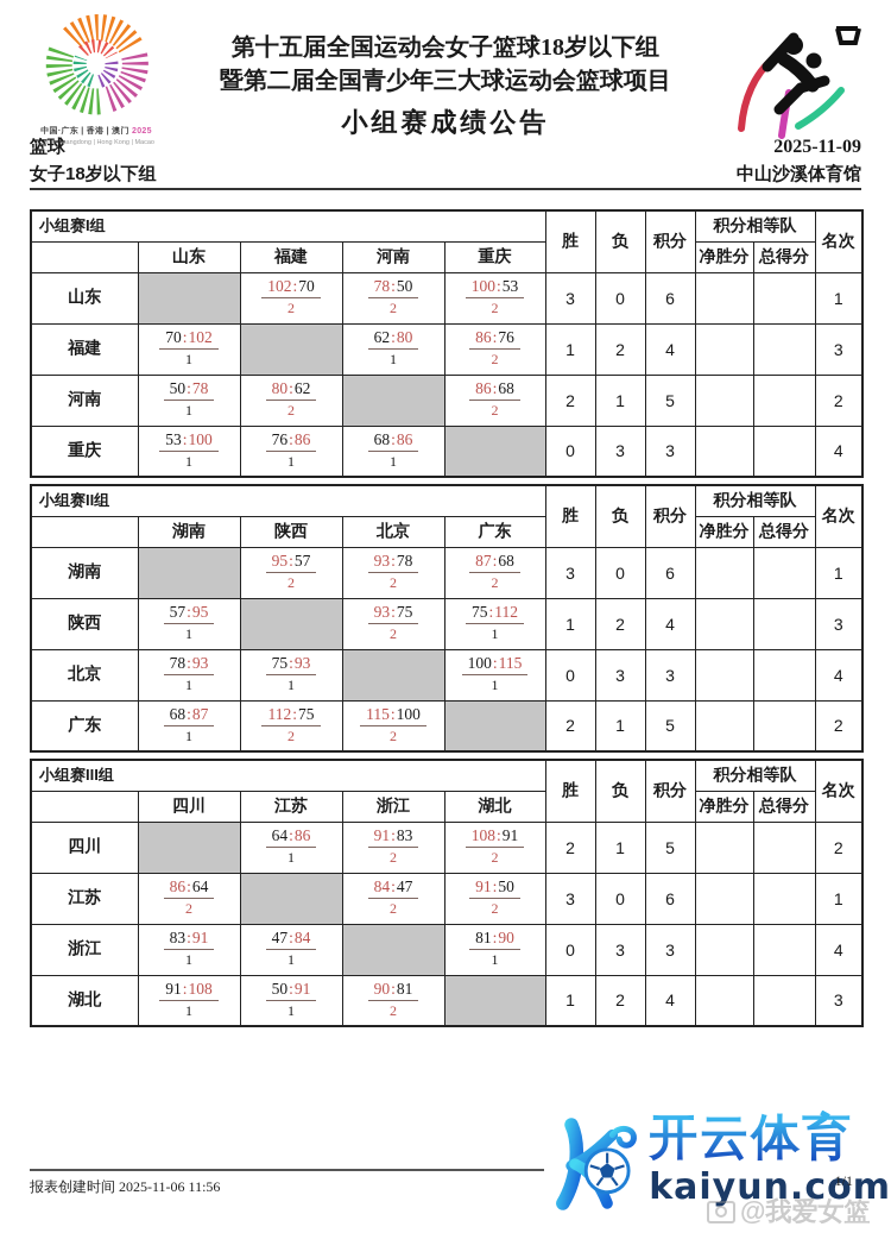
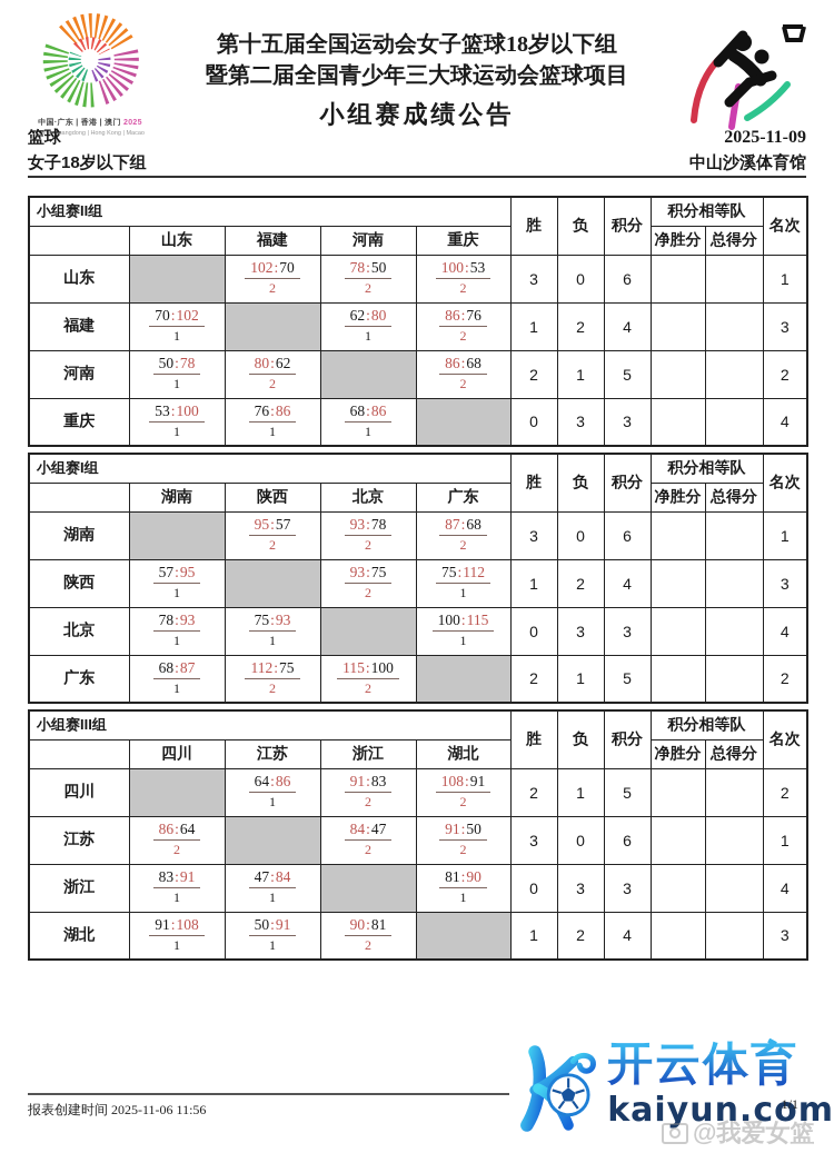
  第十五届全国运动会女子篮球18岁以下组
  暨第二届全国青少年三大球运动会篮球项目
  小组赛成绩公告
  篮球
  2025-11-09
  女子18岁以下组
  中山沙溪体育馆
- 小组赛I组	胜	负	积分	积分相等队	名次
+ 小组赛II组	胜	负	积分	积分相等队	名次
  	山东	福建	河南	重庆	净胜分	总得分
  山东		102:702	78:502	100:532	3	0	6			1
  福建	70:1021		62:801	86:762	1	2	4			3
  河南	50:781	80:622		86:682	2	1	5			2
  重庆	53:1001	76:861	68:861		0	3	3			4
- 小组赛II组	胜	负	积分	积分相等队	名次
+ 小组赛I组	胜	负	积分	积分相等队	名次
  	湖南	陕西	北京	广东	净胜分	总得分
  湖南		95:572	93:782	87:682	3	0	6			1
  陕西	57:951		93:752	75:1121	1	2	4			3
  北京	78:931	75:931		100:1151	0	3	3			4
  广东	68:871	112:752	115:1002		2	1	5			2
  小组赛III组	胜	负	积分	积分相等队	名次
  	四川	江苏	浙江	湖北	净胜分	总得分
  四川		64:861	91:832	108:912	2	1	5			2
  江苏	86:642		84:472	91:502	3	0	6			1
  浙江	83:911	47:841		81:901	0	3	3			4
  湖北	91:1081	50:911	90:812		1	2	4			3
  报表创建时间 2025-11-06 11:56
  1/1
  开云体育
  kaiyun.com
  @我爱女篮
